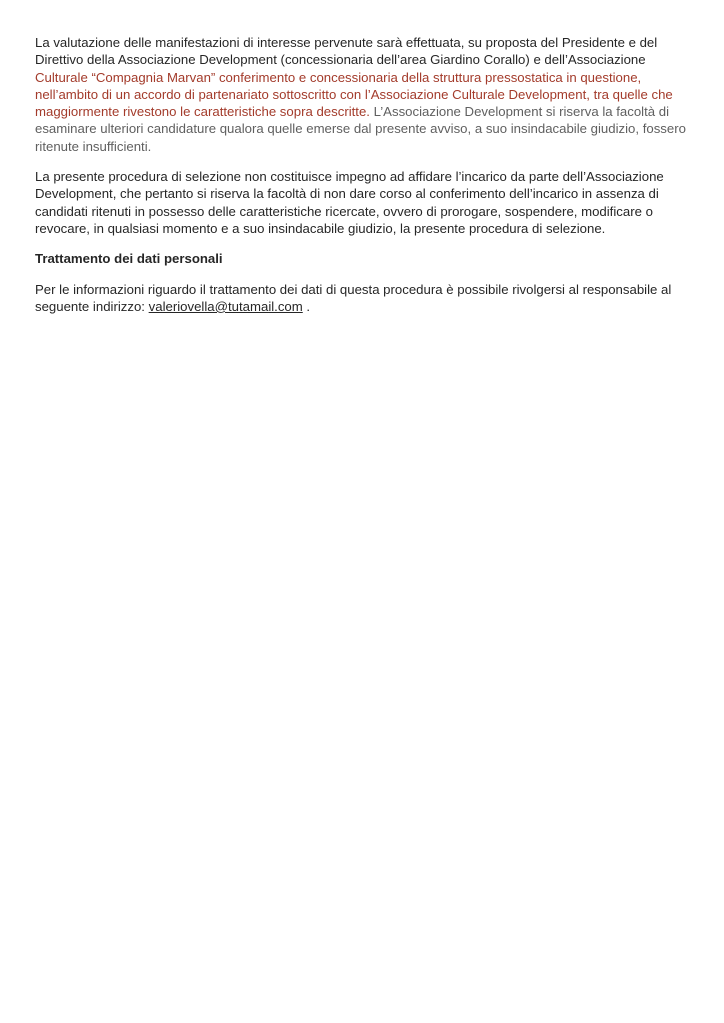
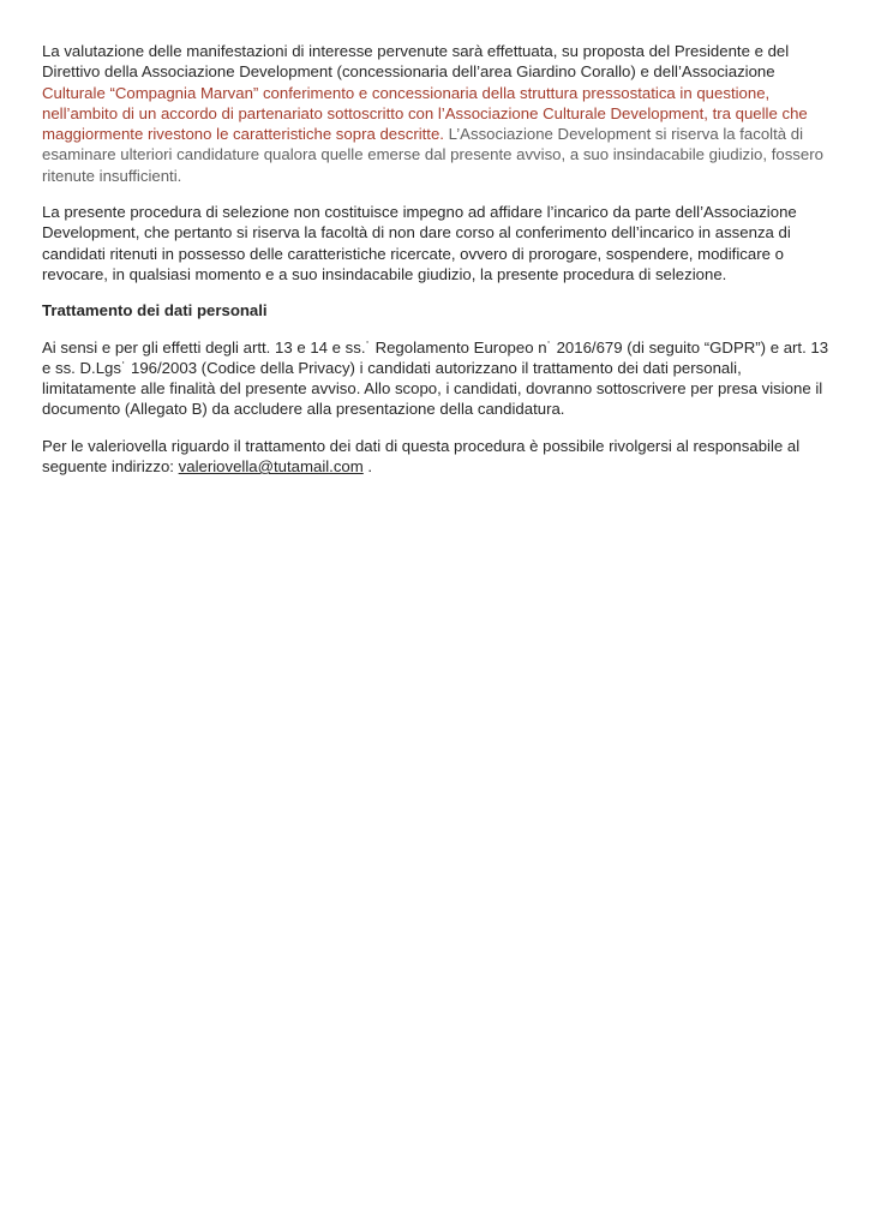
  La valutazione delle manifestazioni di interesse pervenute sarà effettuata, su proposta del Presidente e del Direttivo della Associazione Development (concessionaria dell’area Giardino Corallo) e dell’Associazione Culturale “Compagnia Marvan” conferimento e concessionaria della struttura pressostatica in questione, nell’ambito di un accordo di partenariato sottoscritto con l’Associazione Culturale Development, tra quelle che maggiormente rivestono le caratteristiche sopra descritte. L’Associazione Development si riserva la facoltà di esaminare ulteriori candidature qualora quelle emerse dal presente avviso, a suo insindacabile giudizio, fossero ritenute insufficienti.
  La presente procedura di selezione non costituisce impegno ad affidare l’incarico da parte dell’Associazione Development, che pertanto si riserva la facoltà di non dare corso al conferimento dell’incarico in assenza di candidati ritenuti in possesso delle caratteristiche ricercate, ovvero di prorogare, sospendere, modificare o revocare, in qualsiasi momento e a suo insindacabile giudizio, la presente procedura di selezione.
  Trattamento dei dati personali
+ Ai sensi e per gli effetti degli artt. 13 e 14 e ss.˙ Regolamento Europeo n˙ 2016/679 (di seguito “GDPR”) e art. 13 e ss. D.Lgs˙ 196/2003 (Codice della Privacy) i candidati autorizzano il trattamento dei dati personali, limitatamente alle finalità del presente avviso. Allo scopo, i candidati, dovranno sottoscrivere per presa visione il documento (Allegato B) da accludere alla presentazione della candidatura.
- Per le informazioni riguardo il trattamento dei dati di questa procedura è possibile rivolgersi al responsabile al seguente indirizzo: valeriovella@tutamail.com .
+ Per le valeriovella riguardo il trattamento dei dati di questa procedura è possibile rivolgersi al responsabile al seguente indirizzo: valeriovella@tutamail.com .
